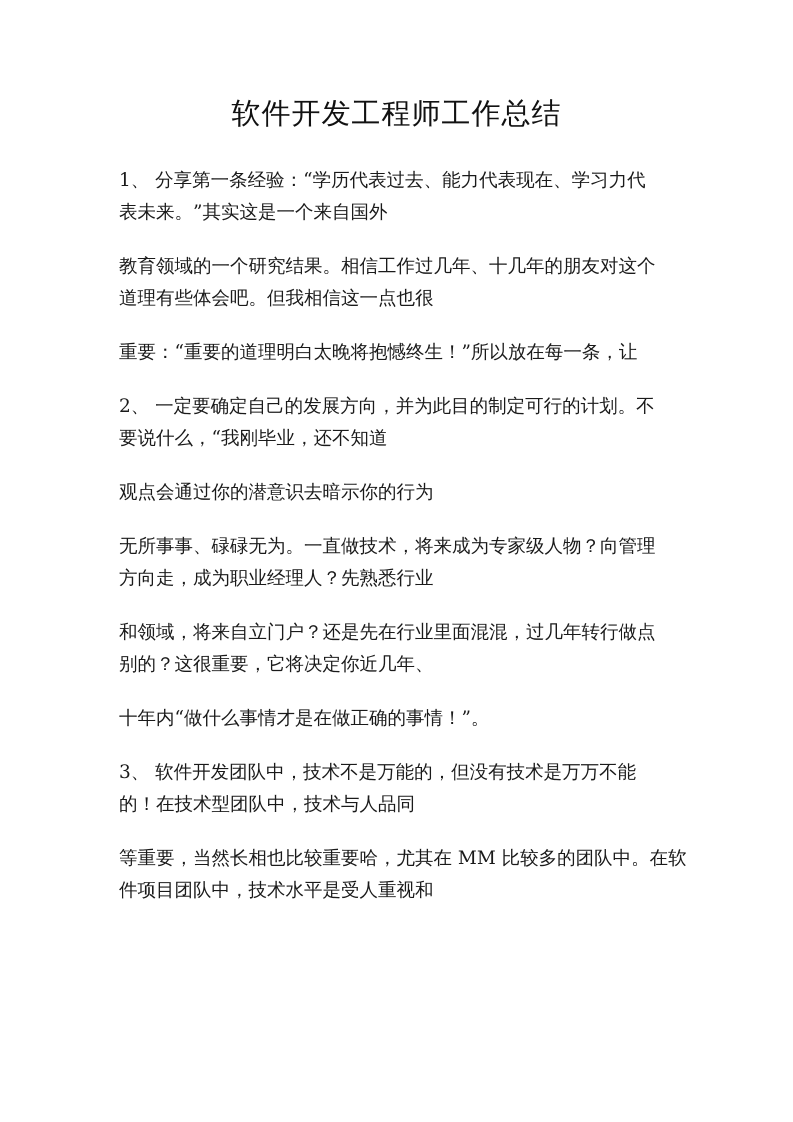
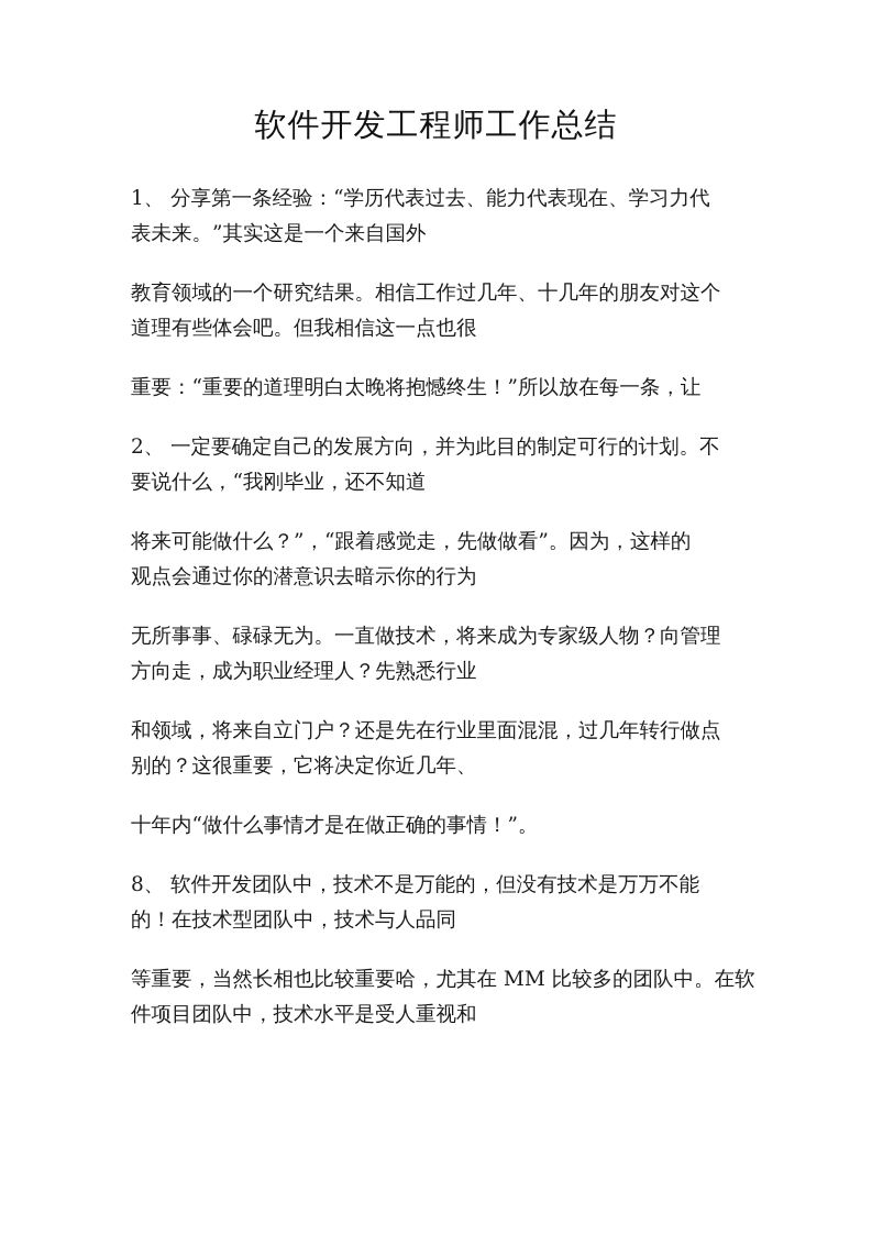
  软件开发工程师工作总结
  1、 分享第一条经验：“学历代表过去、能力代表现在、学习力代
  表未来。”其实这是一个来自国外
  教育领域的一个研究结果。相信工作过几年、十几年的朋友对这个
  道理有些体会吧。但我相信这一点也很
  重要：“重要的道理明白太晚将抱憾终生！”所以放在每一条，让
  2、 一定要确定自己的发展方向，并为此目的制定可行的计划。不
  要说什么，“我刚毕业，还不知道
+ 将来可能做什么？”，“跟着感觉走，先做做看”。因为，这样的
  观点会通过你的潜意识去暗示你的行为
  无所事事、碌碌无为。一直做技术，将来成为专家级人物？向管理
  方向走，成为职业经理人？先熟悉行业
  和领域，将来自立门户？还是先在行业里面混混，过几年转行做点
  别的？这很重要，它将决定你近几年、
  十年内“做什么事情才是在做正确的事情！”。
- 3、 软件开发团队中，技术不是万能的，但没有技术是万万不能
+ 8、 软件开发团队中，技术不是万能的，但没有技术是万万不能
  的！在技术型团队中，技术与人品同
  等重要，当然长相也比较重要哈，尤其在 MM 比较多的团队中。在软
  件项目团队中，技术水平是受人重视和
